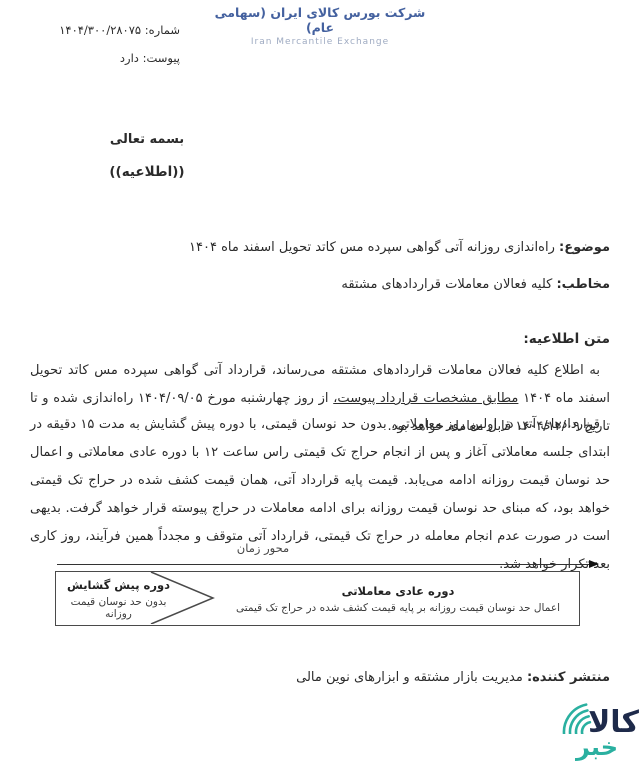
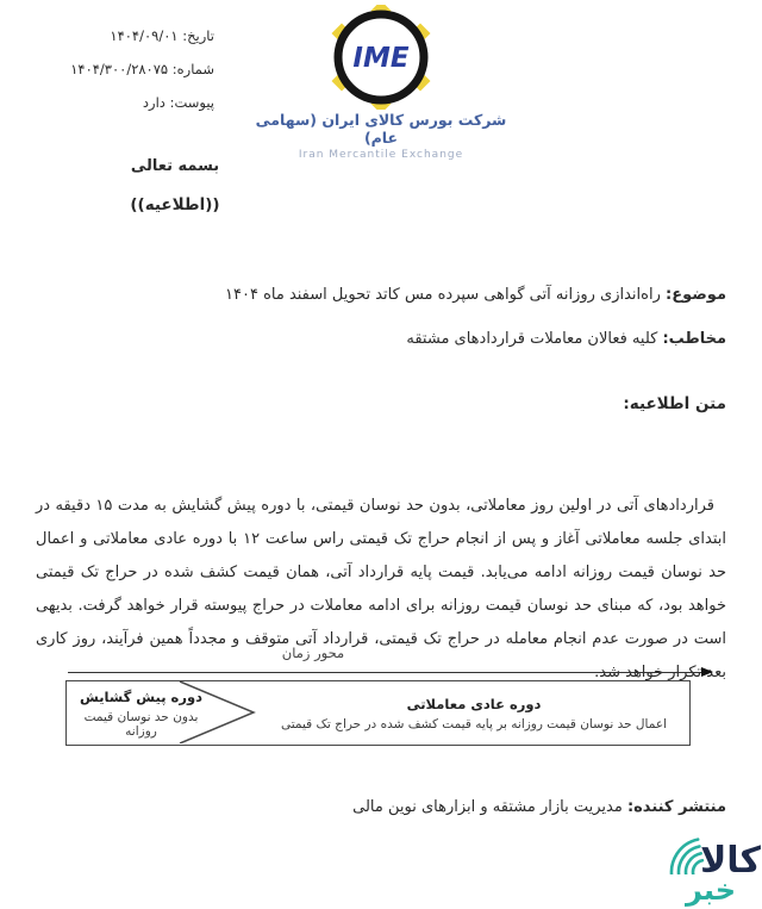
+ تاریخ: ۱۴۰۴/۰۹/۰۱
  شماره: ۱۴۰۴/۳۰۰/۲۸۰۷۵
  پیوست: دارد
+ IME
  شرکت بورس کالای ایران (سهامی عام)
  Iran Mercantile Exchange
  بسمه تعالی
  ((اطلاعیه))
  موضوع: راه‌اندازی روزانه آتی گواهی سپرده مس کاتد تحویل اسفند ماه ۱۴۰۴
  مخاطب: کلیه فعالان معاملات قراردادهای مشتقه
  متن اطلاعیه:
- به اطلاع کلیه فعالان معاملات قراردادهای مشتقه می‌رساند، قرارداد آتی گواهی سپرده مس کاتد تحویل اسفند ماه ۱۴۰۴ مطابق مشخصات قرارداد پیوست، از روز چهارشنبه مورخ ۱۴۰۴/۰۹/۰۵ راه‌اندازی شده و تا تاریخ ۱۴۰۴/۱۲/۰۹ قابل معامله خواهد بود.
  قراردادهای آتی در اولین روز معاملاتی، بدون حد نوسان قیمتی، با دوره پیش گشایش به مدت ۱۵ دقیقه در ابتدای جلسه معاملاتی آغاز و پس از انجام حراج تک قیمتی راس ساعت ۱۲ با دوره عادی معاملاتی و اعمال حد نوسان قیمت روزانه ادامه می‌یابد. قیمت پایه قرارداد آتی، همان قیمت کشف شده در حراج تک قیمتی خواهد بود، که مبنای حد نوسان قیمت روزانه برای ادامه معاملات در حراج پیوسته قرار خواهد گرفت. بدیهی است در صورت عدم انجام معامله در حراج تک قیمتی، قرارداد آتی متوقف و مجدداً همین فرآیند، روز کاری بعد
  محور زمان
  دوره پیش گشایش
  بدون حد نوسان قیمت روزانه
  دوره عادی معاملاتی
  اعمال حد نوسان قیمت روزانه بر پایه قیمت کشف شده در حراج تک قیمتی
  منتشر کننده: مدیریت بازار مشتقه و ابزارهای نوین مالی
  کالا
  خبر
